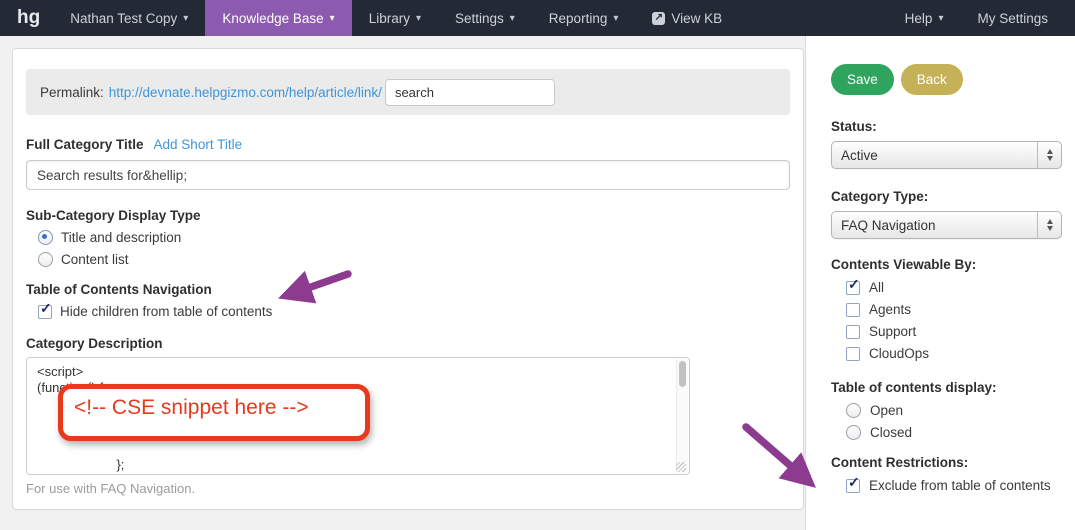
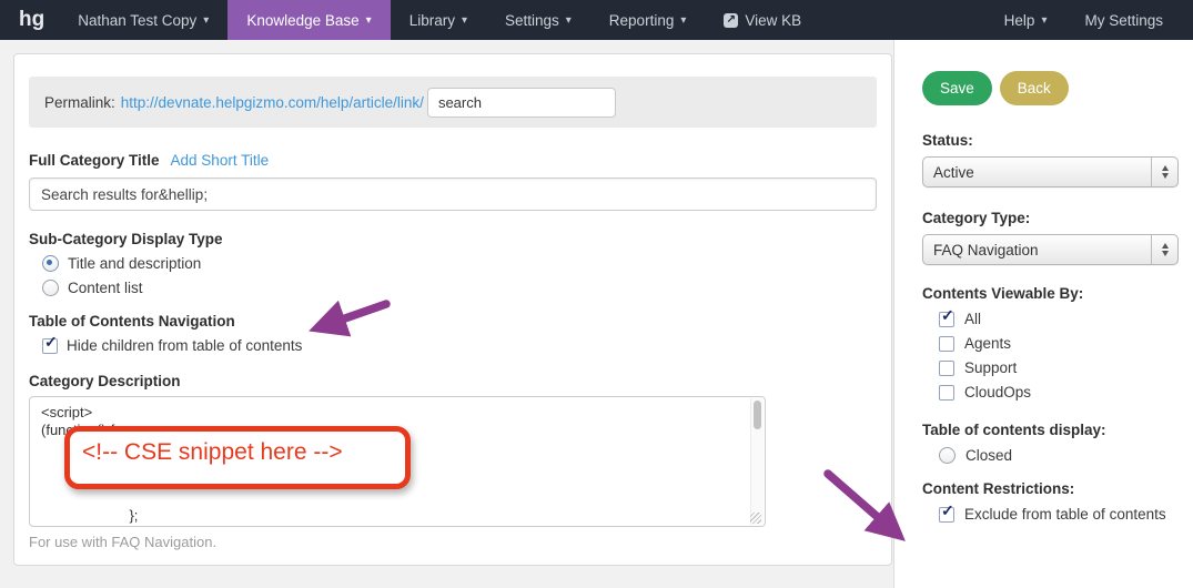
  hg
  Nathan Test Copy
  ▾
  Knowledge Base
  ▾
  Library
  ▾
  Settings
  ▾
  Reporting
  ▾
  ↗
  View KB
  Help
  ▾
  My Settings
  Permalink:
  http://devnate.helpgizmo.com/help/article/link/
  search
  Full Category Title
  Add Short Title
  Search results for&hellip;
  Sub-Category Display Type
  Title and description
  Content list
  Table of Contents Navigation
  ✓
  Hide children from table of contents
  Category Description
  <script>
  };
  For use with FAQ Navigation.
  <!-- CSE snippet here -->
  Save
  Back
  Status:
  Active
  Category Type:
  FAQ Navigation
  Contents Viewable By:
  ✓
  All
  Agents
  Support
  CloudOps
  Table of contents display:
- Open
  Closed
  Content Restrictions:
  ✓
  Exclude from table of contents
